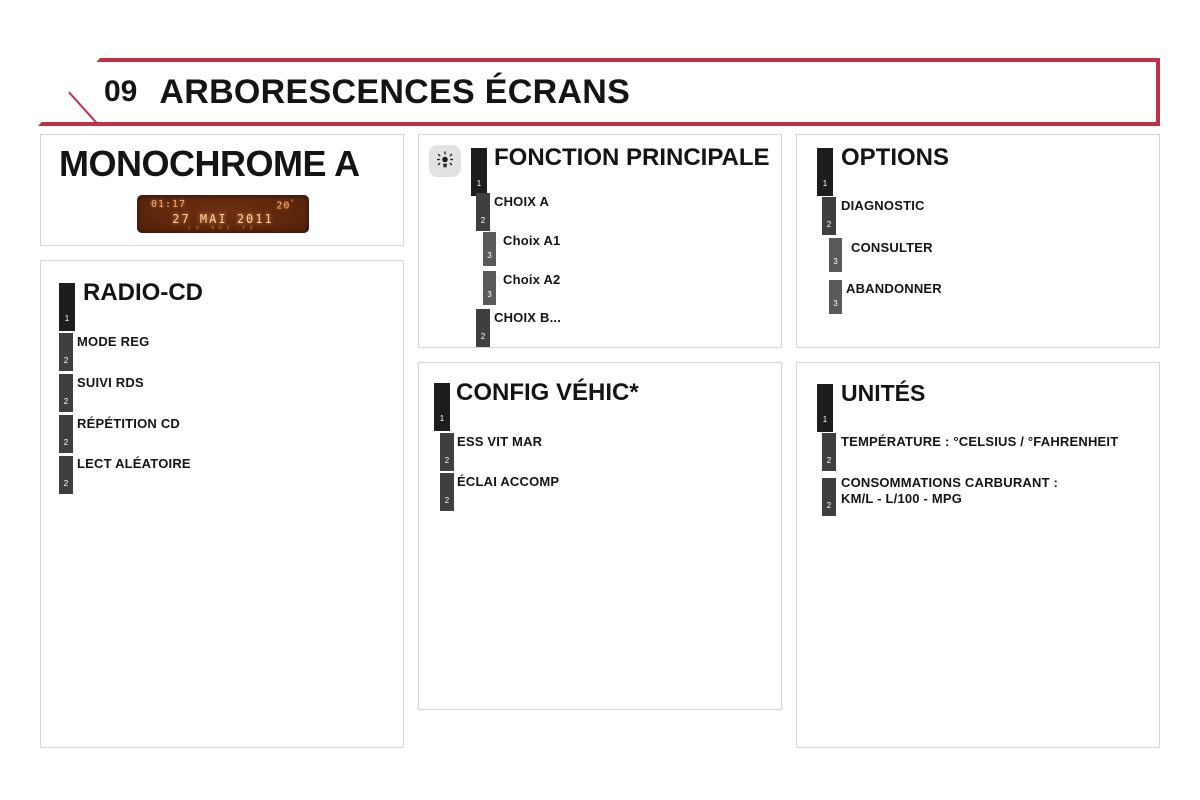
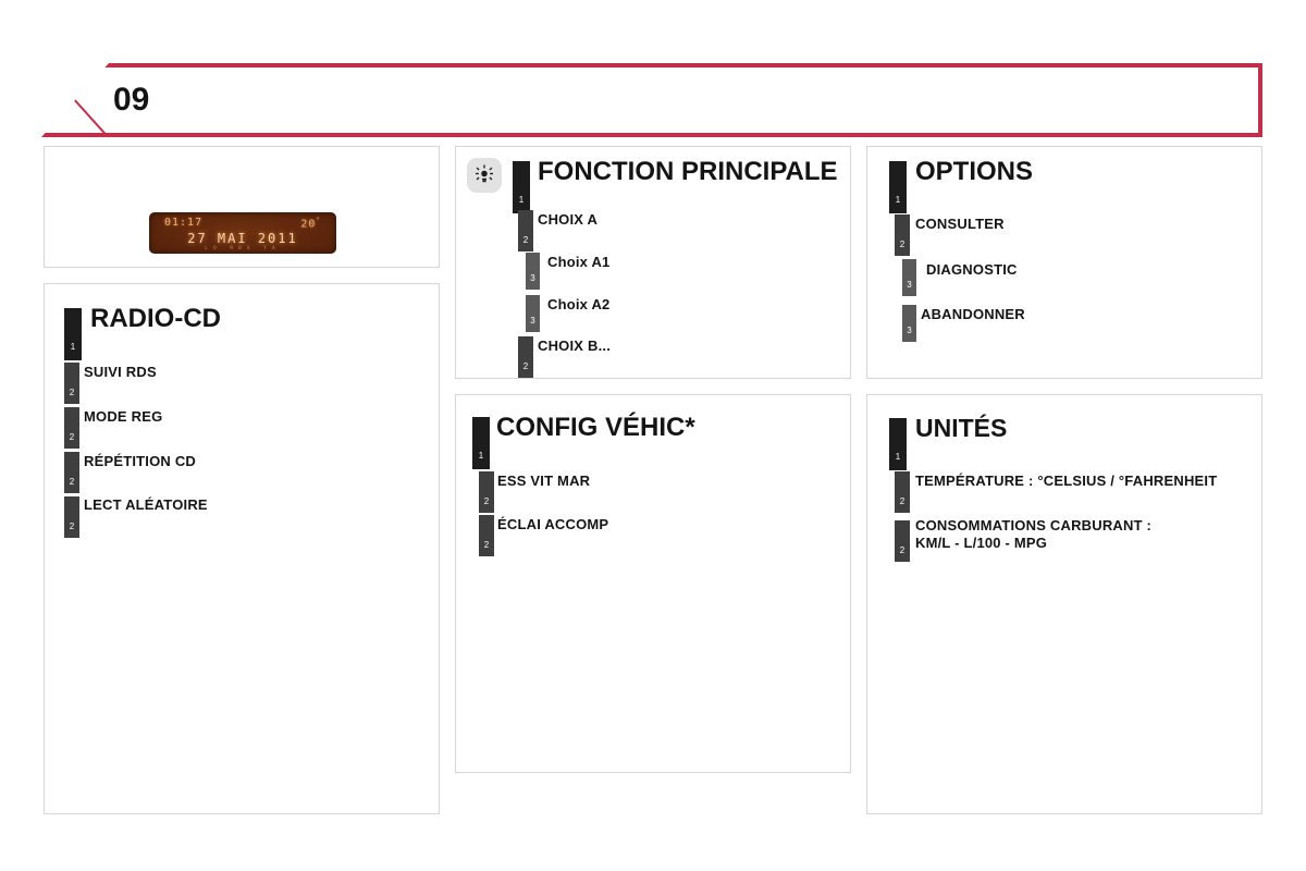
  09
- ARBORESCENCES ÉCRANS
- MONOCHROME A
  01:17
  27 MAI 2011
  1
  RADIO-CD
  2
- MODE REG
+ SUIVI RDS
  2
- SUIVI RDS
+ MODE REG
  2
  RÉPÉTITION CD
  2
  LECT ALÉATOIRE
  1
  FONCTION PRINCIPALE
  2
  CHOIX A
  3
  Choix A1
  3
  Choix A2
  2
  CHOIX B...
  1
  CONFIG VÉHIC*
  2
  ESS VIT MAR
  2
  ÉCLAI ACCOMP
  1
  OPTIONS
  2
- DIAGNOSTIC
+ CONSULTER
  3
- CONSULTER
+ DIAGNOSTIC
  3
  ABANDONNER
  1
  UNITÉS
  2
  TEMPÉRATURE : °CELSIUS / °FAHRENHEIT
  2
  CONSOMMATIONS CARBURANT :
  KM/L - L/100 - MPG
